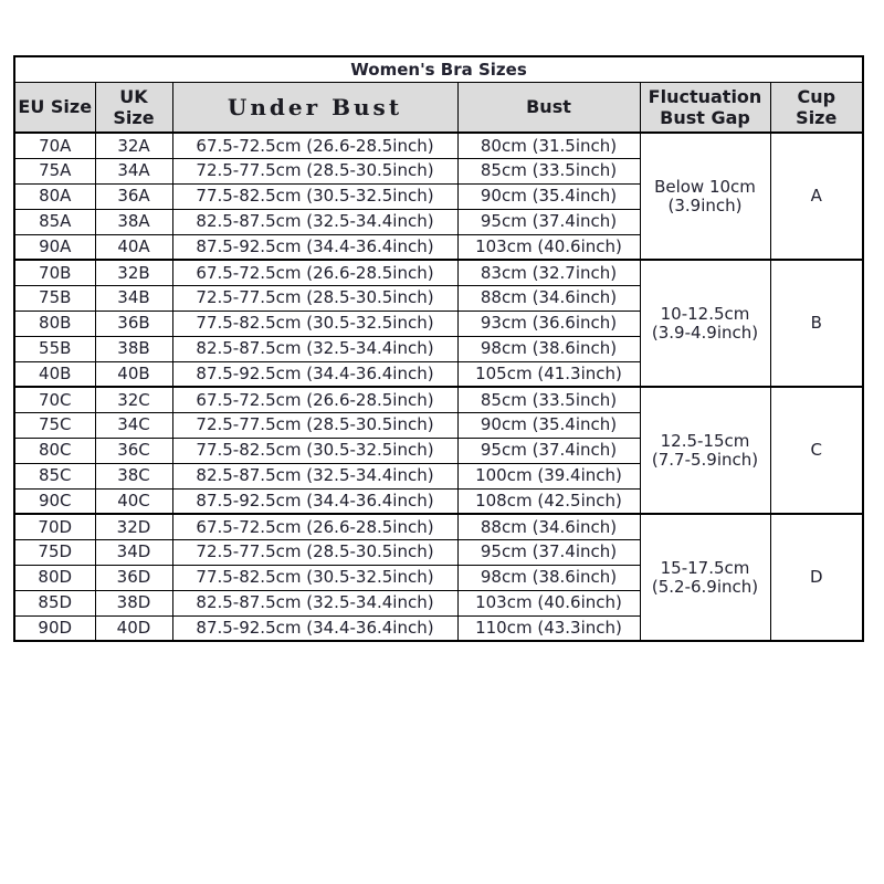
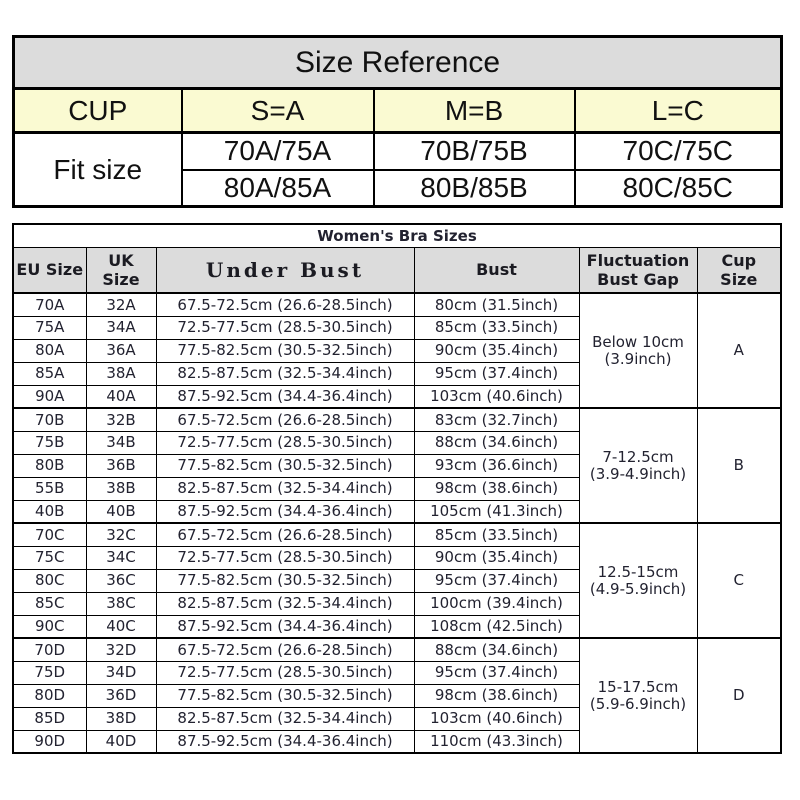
+ Size Reference
+ CUP	S=A	M=B	L=C
+ Fit size	70A/75A	70B/75B	70C/75C
+ 80A/85A	80B/85B	80C/85C
  Women's Bra Sizes
  EU Size	UK Size	Under Bust	Bust	Fluctuation Bust Gap	Cup Size
  70A	32A	67.5-72.5cm (26.6-28.5inch)	80cm (31.5inch)	Below 10cm (3.9inch)	A
  75A	34A	72.5-77.5cm (28.5-30.5inch)	85cm (33.5inch)
  80A	36A	77.5-82.5cm (30.5-32.5inch)	90cm (35.4inch)
  85A	38A	82.5-87.5cm (32.5-34.4inch)	95cm (37.4inch)
  90A	40A	87.5-92.5cm (34.4-36.4inch)	103cm (40.6inch)
- 70B	32B	67.5-72.5cm (26.6-28.5inch)	83cm (32.7inch)	10-12.5cm (3.9-4.9inch)	B
+ 70B	32B	67.5-72.5cm (26.6-28.5inch)	83cm (32.7inch)	7-12.5cm (3.9-4.9inch)	B
  75B	34B	72.5-77.5cm (28.5-30.5inch)	88cm (34.6inch)
  80B	36B	77.5-82.5cm (30.5-32.5inch)	93cm (36.6inch)
  55B	38B	82.5-87.5cm (32.5-34.4inch)	98cm (38.6inch)
  40B	40B	87.5-92.5cm (34.4-36.4inch)	105cm (41.3inch)
- 70C	32C	67.5-72.5cm (26.6-28.5inch)	85cm (33.5inch)	12.5-15cm (7.7-5.9inch)	C
+ 70C	32C	67.5-72.5cm (26.6-28.5inch)	85cm (33.5inch)	12.5-15cm (4.9-5.9inch)	C
  75C	34C	72.5-77.5cm (28.5-30.5inch)	90cm (35.4inch)
  80C	36C	77.5-82.5cm (30.5-32.5inch)	95cm (37.4inch)
  85C	38C	82.5-87.5cm (32.5-34.4inch)	100cm (39.4inch)
  90C	40C	87.5-92.5cm (34.4-36.4inch)	108cm (42.5inch)
- 70D	32D	67.5-72.5cm (26.6-28.5inch)	88cm (34.6inch)	15-17.5cm (5.2-6.9inch)	D
+ 70D	32D	67.5-72.5cm (26.6-28.5inch)	88cm (34.6inch)	15-17.5cm (5.9-6.9inch)	D
  75D	34D	72.5-77.5cm (28.5-30.5inch)	95cm (37.4inch)
  80D	36D	77.5-82.5cm (30.5-32.5inch)	98cm (38.6inch)
  85D	38D	82.5-87.5cm (32.5-34.4inch)	103cm (40.6inch)
  90D	40D	87.5-92.5cm (34.4-36.4inch)	110cm (43.3inch)
